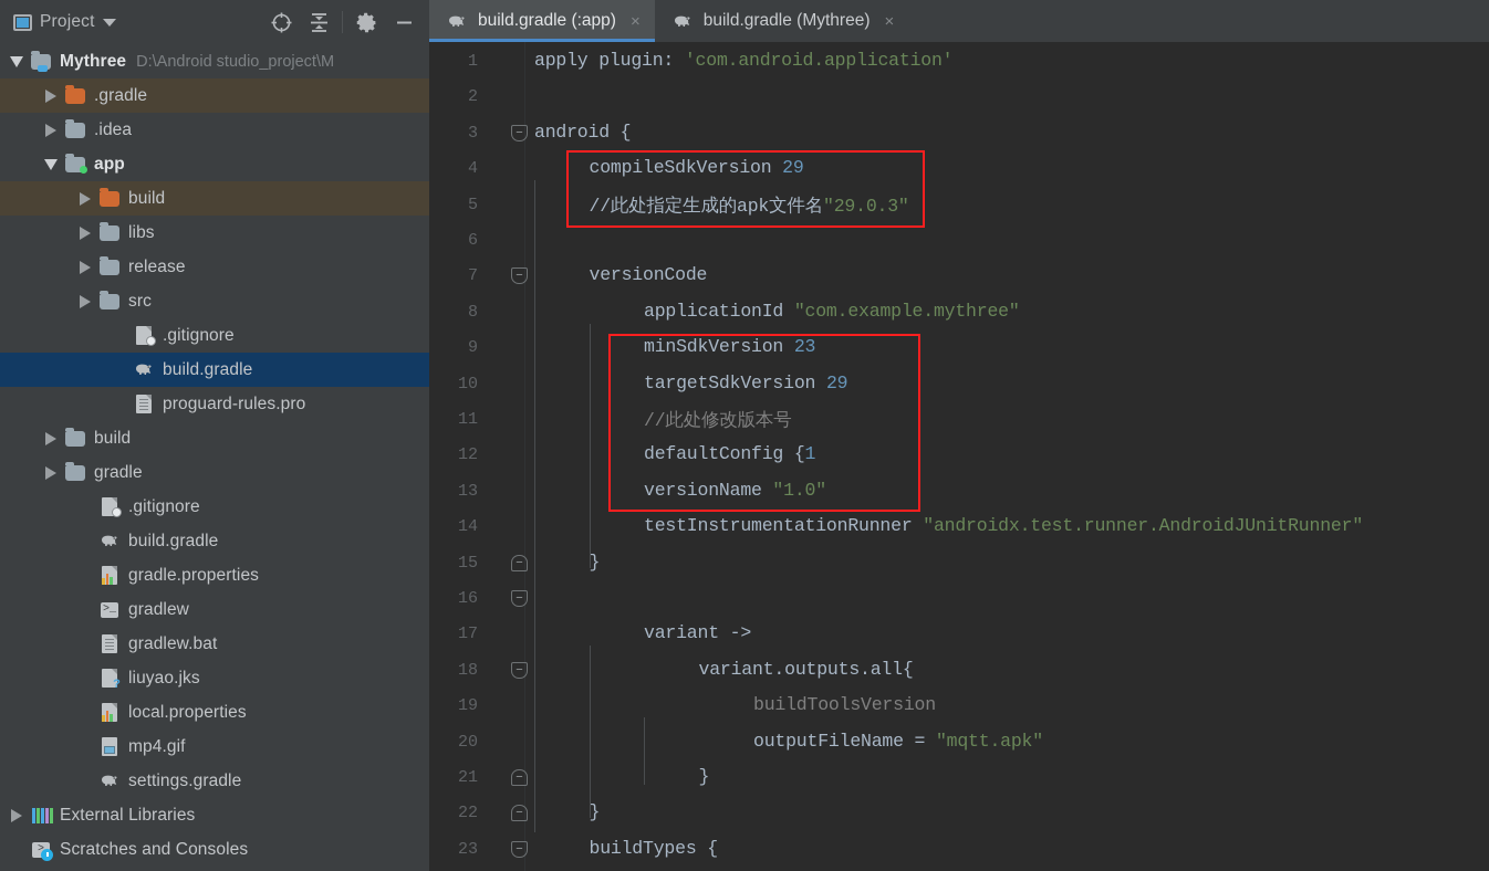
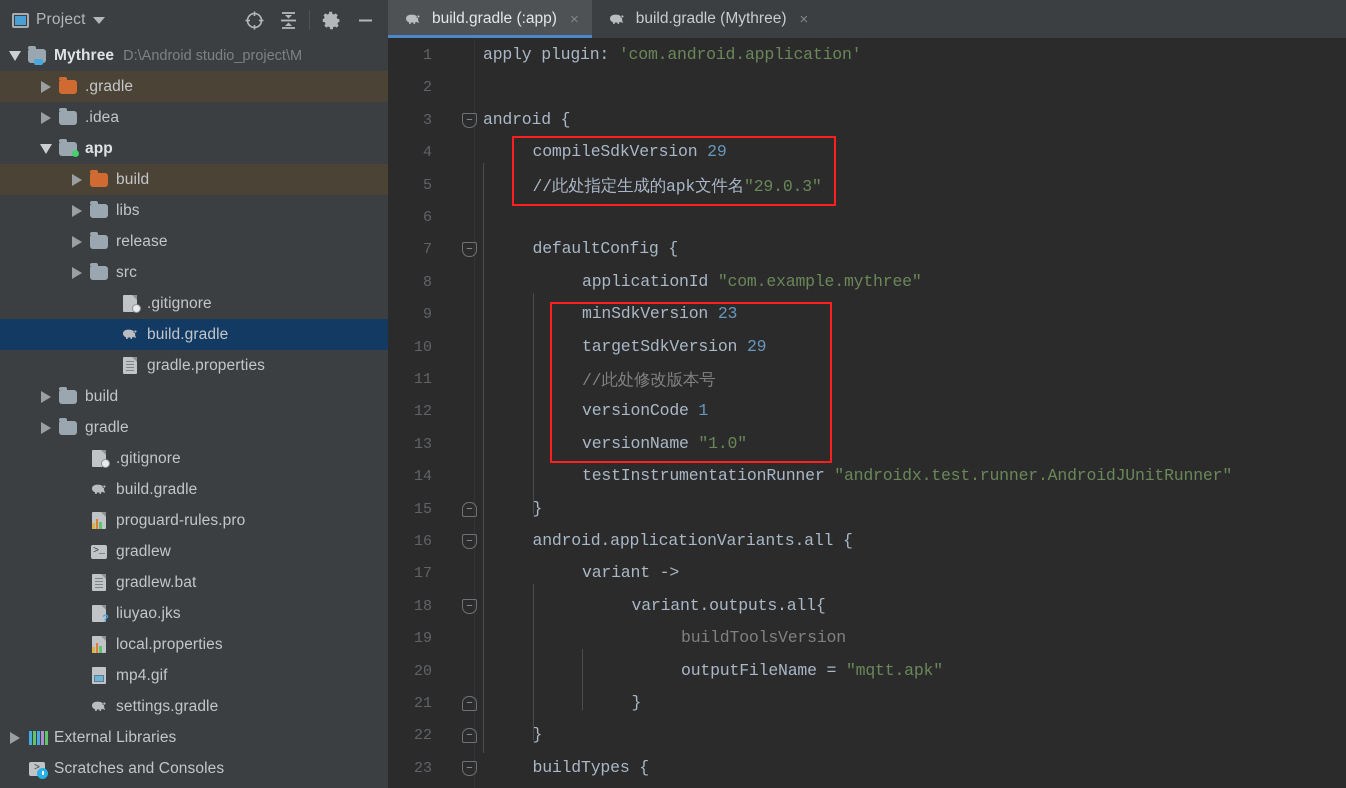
  Project
  Mythree
  D:\Android studio_project\M
  .gradle
  .idea
  app
  build
  libs
  release
  src
  .gitignore
  build.gradle
- proguard-rules.pro
+ gradle.properties
  build
  gradle
  .gitignore
  build.gradle
- gradle.properties
+ proguard-rules.pro
  >_
  gradlew
  gradlew.bat
  ?
  liuyao.jks
  local.properties
  mp4.gif
  settings.gradle
  External Libraries
  >
  Scratches and Consoles
  build.gradle (:app)
  ×
  build.gradle (Mythree)
  ×
  1
  apply plugin: 'com.android.application'
  2
  3
  −
  android {
  4
  compileSdkVersion 29
  5
  //此处指定生成的apk文件名"29.0.3"
  6
  7
  −
- versionCode
+ defaultConfig {
  8
  applicationId "com.example.mythree"
  9
  minSdkVersion 23
  10
  targetSdkVersion 29
  11
  //此处修改版本号
  12
- defaultConfig {1
+ versionCode 1
  13
  versionName "1.0"
  14
  testInstrumentationRunner "androidx.test.runner.AndroidJUnitRunner"
  15
  −
  }
  16
  −
+ android.applicationVariants.all {
  17
  variant ->
  18
  −
  variant.outputs.all{
  19
  buildToolsVersion
  20
  outputFileName = "mqtt.apk"
  21
  −
  }
  22
  −
  }
  23
  −
  buildTypes {
